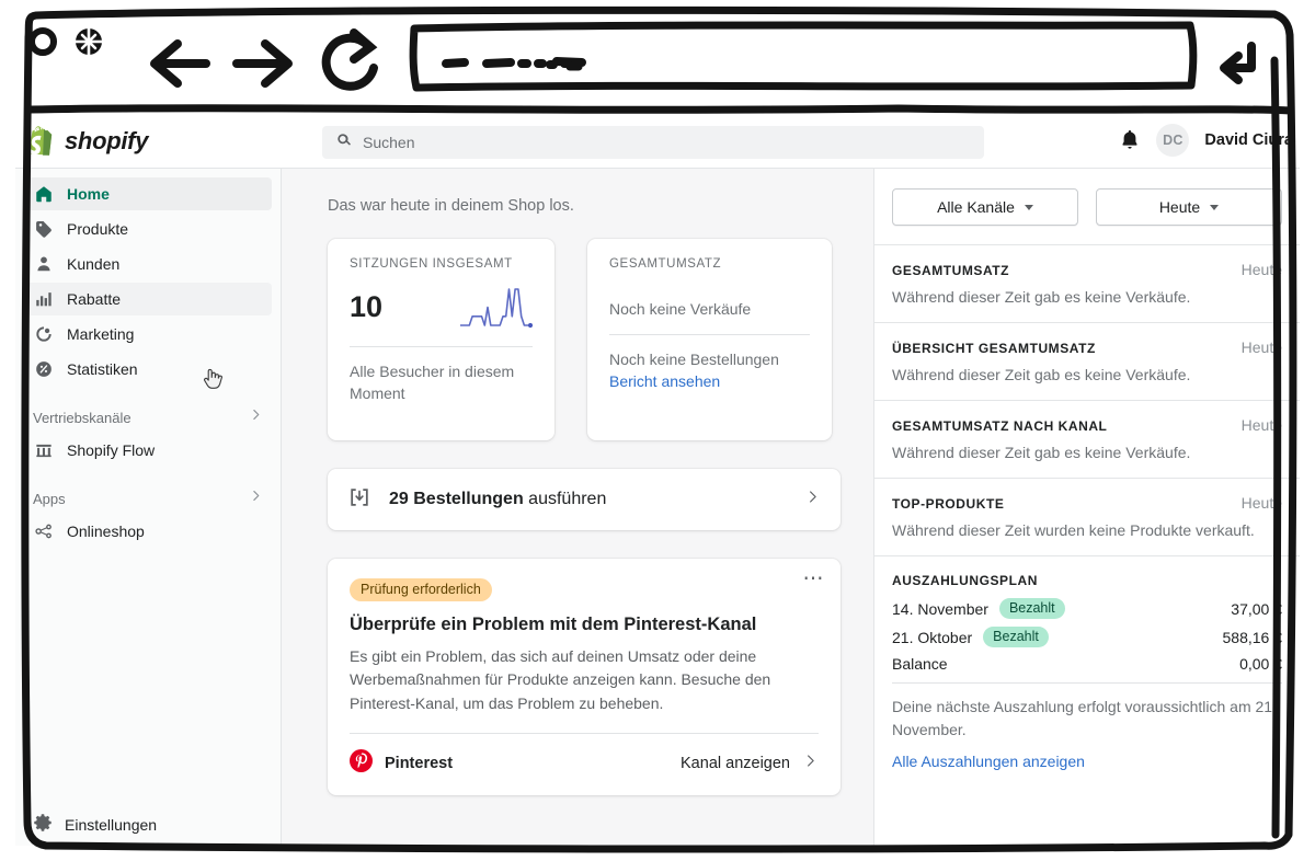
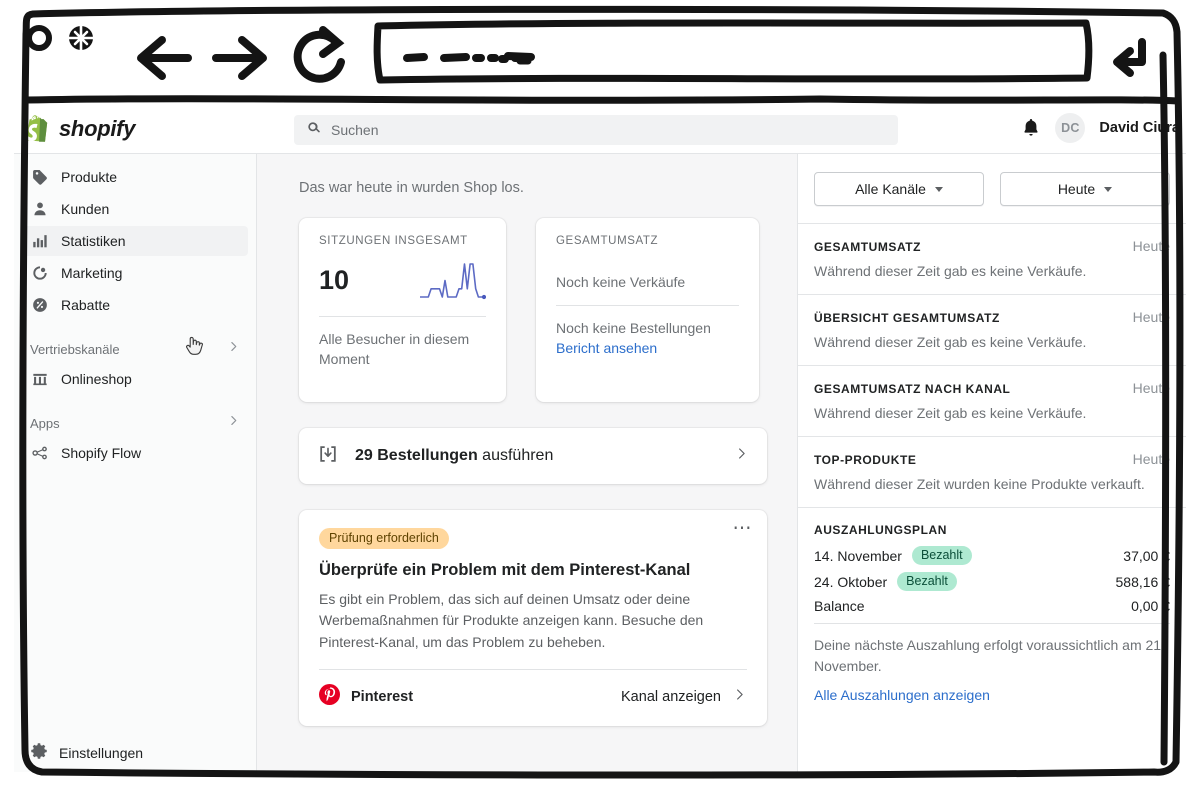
  shopify
  Suchen
  DC
  David Cir
- Home
  Produkte
  Kunden
- Rabatte
+ Statistiken
  Marketing
- Statistiken
+ Rabatte
  Vertriebskanäle
- Shopify Flow
+ Onlineshop
  Apps
- Onlineshop
+ Shopify Flow
  Einstellungen
- Das war heute in deinem Shop los.
+ Das war heute in wurden Shop los.
  SITZUNGEN INSGESAMT
  10
  Alle Besucher in diesem Moment
  GESAMTUMSATZ
  Noch keine Verkäufe
  Noch keine Bestellungen
  Bericht ansehen
  29 Bestellungen ausführen
  ⋯
  Prüfung erforderlich
  Überprüfe ein Problem mit dem Pinterest-Kanal
  Es gibt ein Problem, das sich auf deinen Umsatz oder deine Werbemaßnahmen für Produkte anzeigen kann. Besuche den Pinterest-Kanal, um das Problem zu beheben.
  Pinterest
  Kanal anzeigen
  Alle Kanäle
  Heute
  GESAMTUMSATZ
  Heut
  Während dieser Zeit gab es keine Verkäufe.
  ÜBERSICHT GESAMTUMSATZ
  Heut
  Während dieser Zeit gab es keine Verkäufe.
  GESAMTUMSATZ NACH KANAL
  Heut
  Während dieser Zeit gab es keine Verkäufe.
  TOP-PRODUKTE
  Heut
  Während dieser Zeit wurden keine Produkte verkauft.
  AUSZAHLUNGSPLAN
  14. November
  Bezahlt
  37,00
- 21. Oktober
+ 24. Oktober
  Bezahlt
  588,16
  Balance
  0,00
  Deine nächste Auszahlung erfolgt voraussichtlich am 21 November.
  Alle Auszahlungen anzeigen
